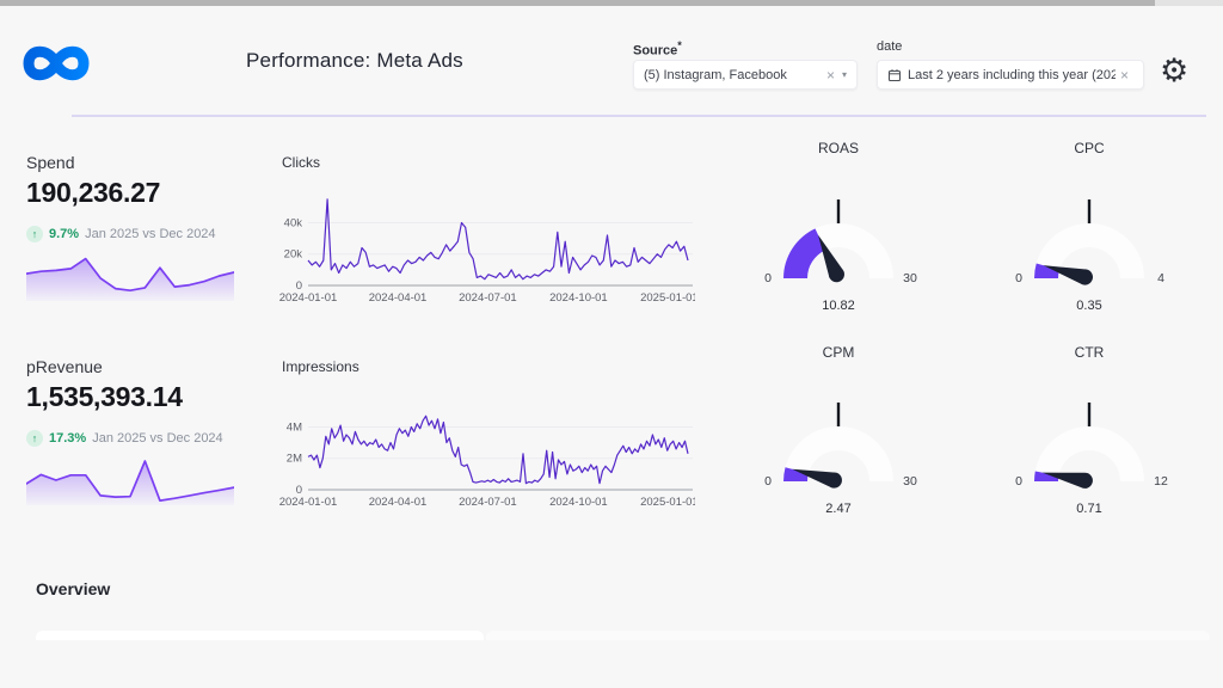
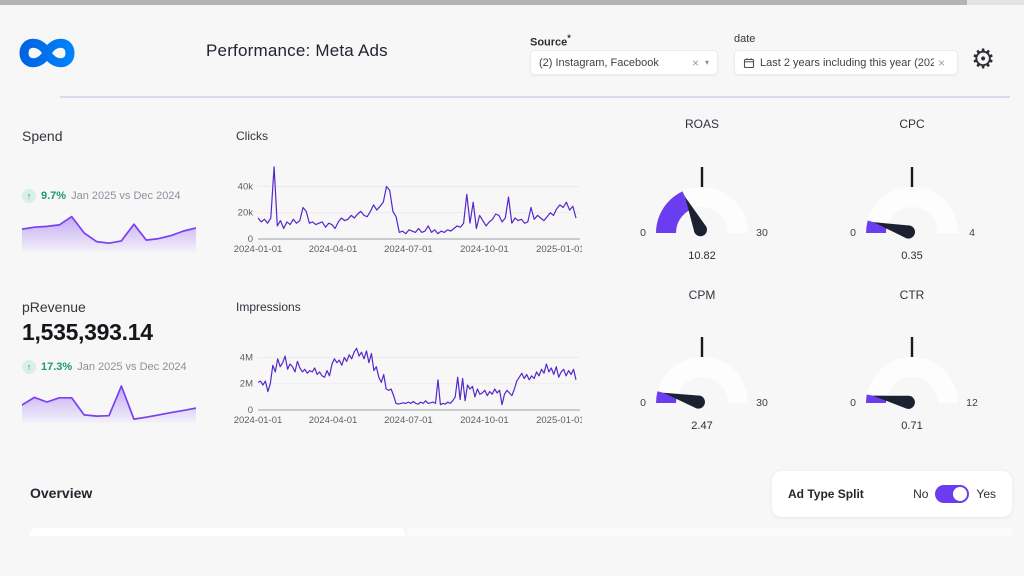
  Performance: Meta Ads
  Source*
- (5) Instagram, Facebook
+ (2) Instagram, Facebook
  ×
  ▾
  date
  Last 2 years including this year (202
  ×
  ⚙
  Spend
- 190,236.27
  ↑
  9.7%
  Jan 2025 vs Dec 2024
  pRevenue
  1,535,393.14
  ↑
  17.3%
  Jan 2025 vs Dec 2024
  Clicks
  0
  20k
  40k
  2024-01-01
  2024-04-01
  2024-07-01
  2024-10-01
  2025-01-0
  Impressions
  0
  2M
  4M
  2024-01-01
  2024-04-01
  2024-07-01
  2024-10-01
  2025-01-0
  ROAS
  0
  30
  10.82
  CPC
  0
  4
  0.35
  CPM
  0
  30
  2.47
  CTR
  0
  12
  0.71
  Overview
+ Ad Type Split
+ No
+ Yes
